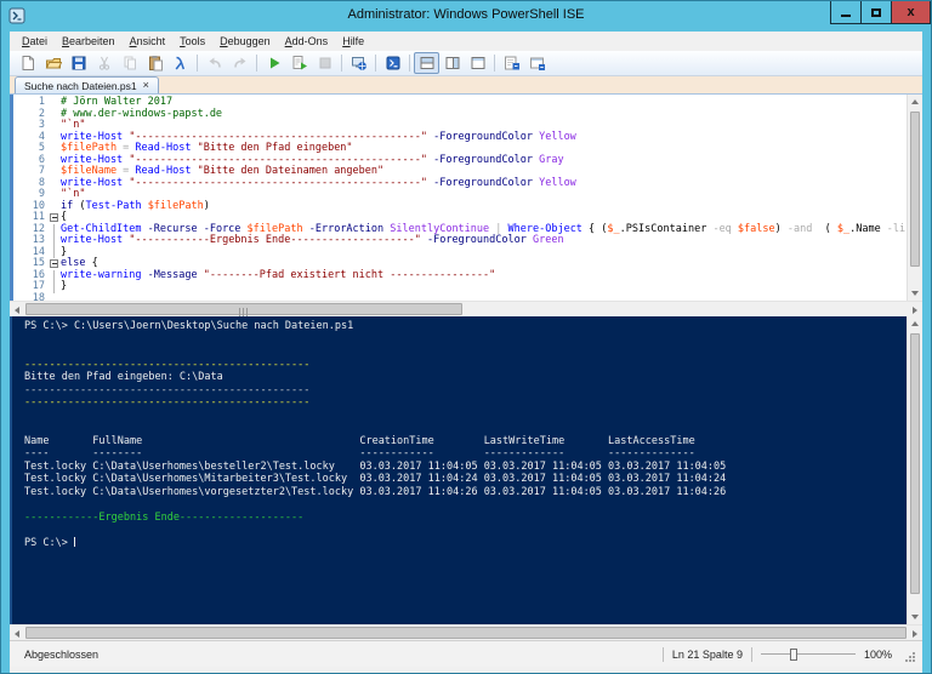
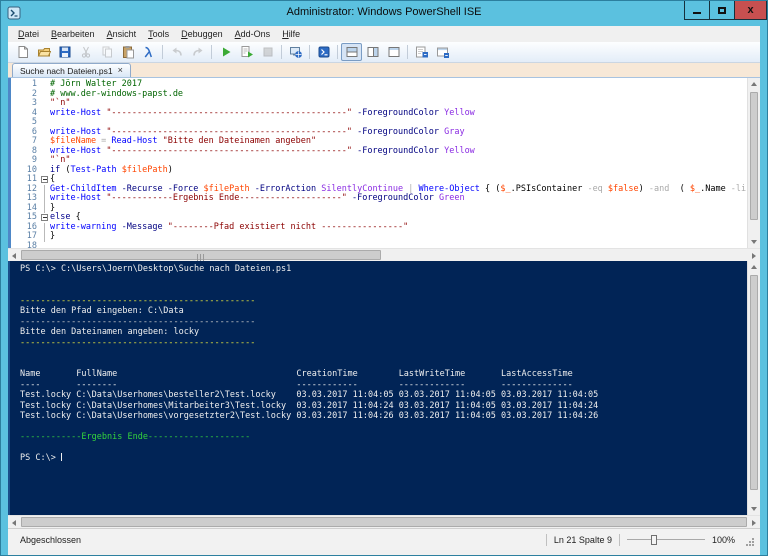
  Administrator: Windows PowerShell ISE
  x
  Datei
  Bearbeiten
  Ansicht
  Tools
  Debuggen
  Add-Ons
  Hilfe
  Suche nach Dateien.ps1
  ×
  1
  # Jörn Walter 2017
  2
  # www.der-windows-papst.de
  3
  "`n"
  4
  write-Host "----------------------------------------------" -ForegroundColor Yellow
  5
- $filePath = Read-Host "Bitte den Pfad eingeben"
  6
  write-Host "----------------------------------------------" -ForegroundColor Gray
  7
  $fileName = Read-Host "Bitte den Dateinamen angeben"
  8
  write-Host "----------------------------------------------" -ForegroundColor Yellow
  9
  "`n"
  10
  if (Test-Path $filePath)
  11
  {
  12
  Get-ChildItem -Recurse -Force $filePath -ErrorAction SilentlyContinue | Where-Object { ($_.PSIsContainer -eq $false) -and ( $_.Name -li
  13
  write-Host "------------Ergebnis Ende--------------------" -ForegroundColor Green
  14
  }
  15
  else {
  16
  write-warning -Message "--------Pfad existiert nicht ----------------"
  17
  }
  18
  PS C:\> C:\Users\Joern\Desktop\Suche nach Dateien.ps1
  ----------------------------------------------
  Bitte den Pfad eingeben: C:\Data
  ----------------------------------------------
+ Bitte den Dateinamen angeben: locky
  ----------------------------------------------
  Name FullName CreationTime LastWriteTime LastAccessTime
  ---- -------- ------------ ------------- --------------
  Test.locky C:\Data\Userhomes\besteller2\Test.locky 03.03.2017 11:04:05 03.03.2017 11:04:05 03.03.2017 11:04:05
  Test.locky C:\Data\Userhomes\Mitarbeiter3\Test.locky 03.03.2017 11:04:24 03.03.2017 11:04:05 03.03.2017 11:04:24
  Test.locky C:\Data\Userhomes\vorgesetzter2\Test.locky 03.03.2017 11:04:26 03.03.2017 11:04:05 03.03.2017 11:04:26
  ------------Ergebnis Ende--------------------
  PS C:\>
  Abgeschlossen
  Ln 21 Spalte 9
  100%
